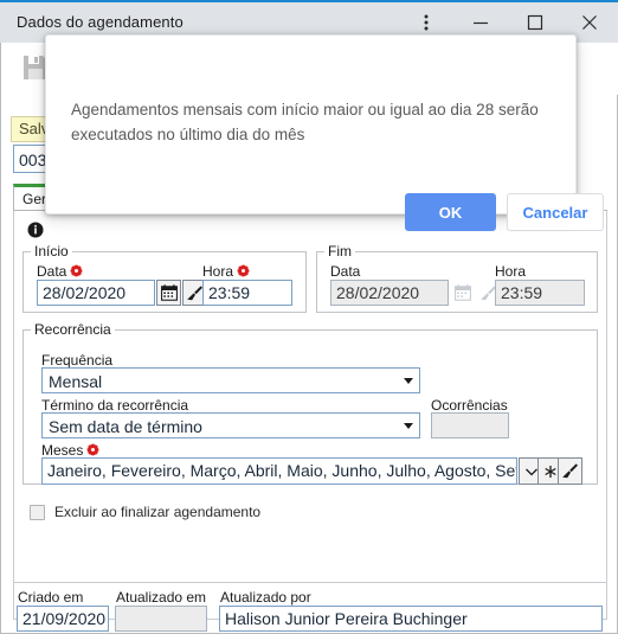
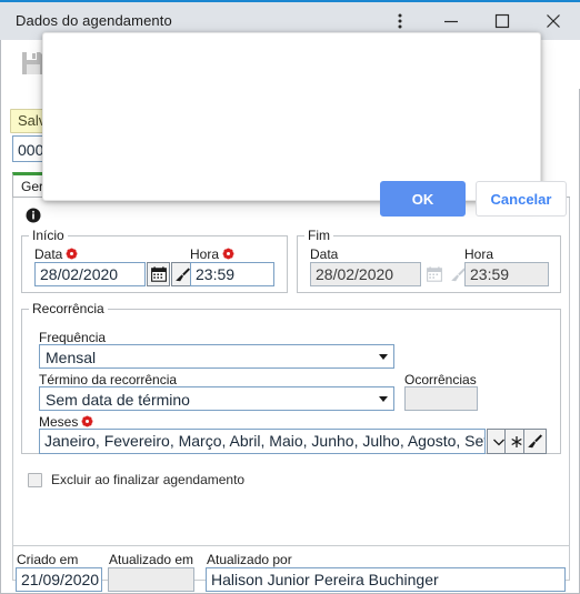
  Dados do agendamento
- 003
+ 000
  Início
  Data
  28/02/2020
  Hora
  23:59
  Fim
  Data
  28/02/2020
  Hora
  23:59
  Recorrência
  Frequência
  Mensal
  Término da recorrência
  Sem data de término
  Ocorrências
  Meses
  Janeiro, Fevereiro, Março, Abril, Maio, Junho, Julho, Agosto, Se
  Excluir ao finalizar agendamento
  Criado em
  21/09/2020
  Atualizado em
  Atualizado por
  Halison Junior Pereira Buchinger
- Agendamentos mensais com início maior ou igual ao dia 28 serão executados no último dia do mês
  OK
  Cancelar
